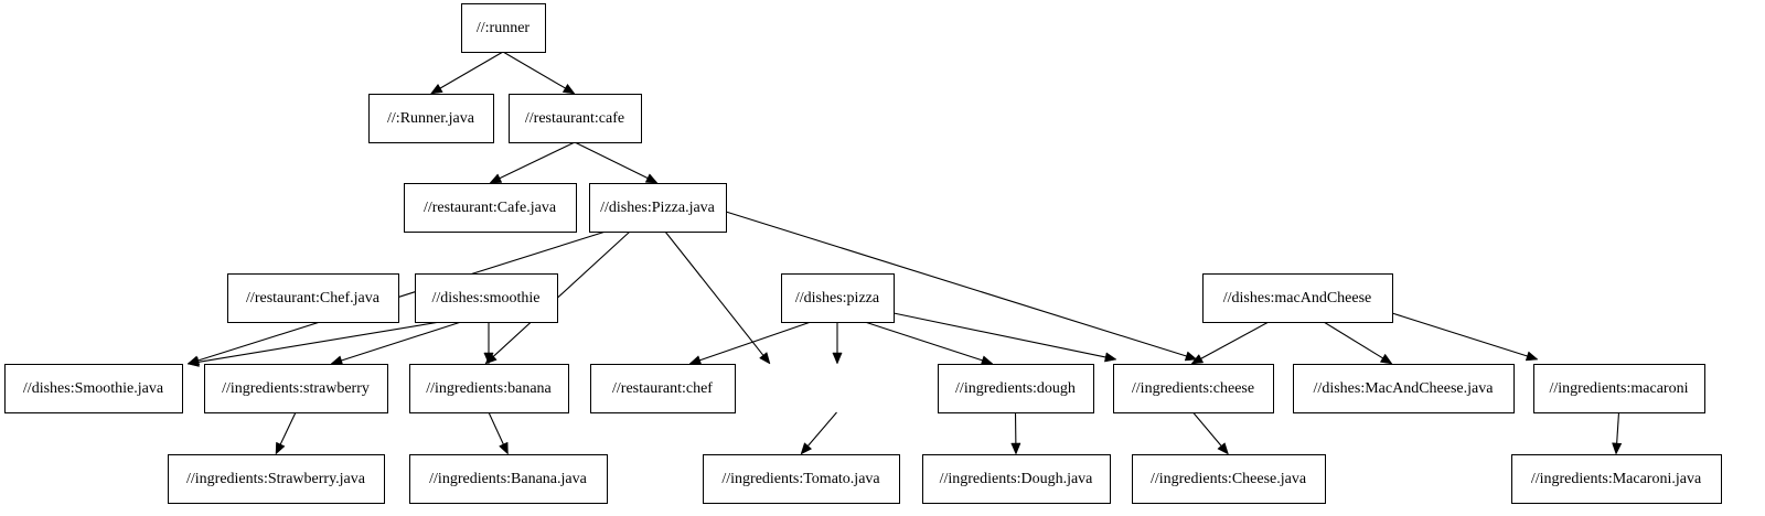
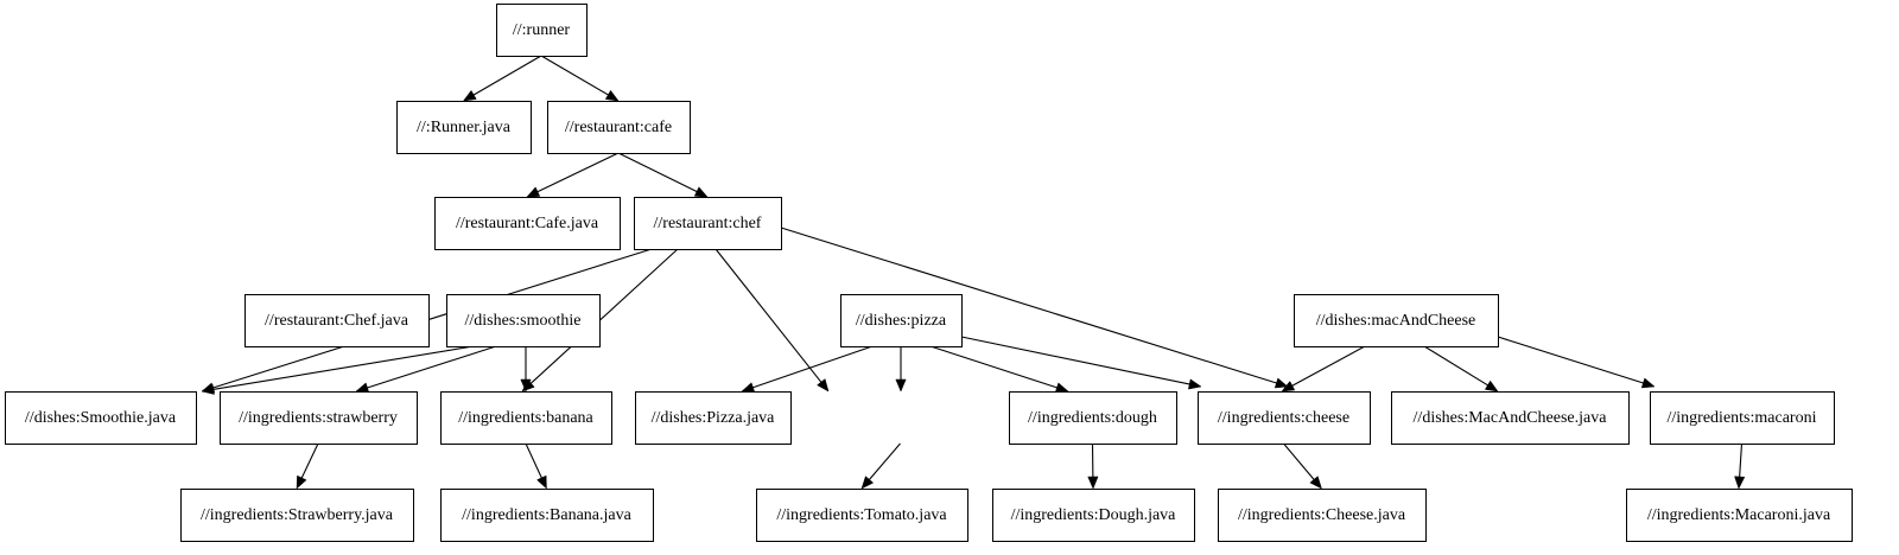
  //:runner
  //:Runner.java
  //restaurant:cafe
  //restaurant:Cafe.java
- //dishes:Pizza.java
+ //restaurant:chef
  //restaurant:Chef.java
  //dishes:smoothie
  //dishes:pizza
  //dishes:macAndCheese
  //dishes:Smoothie.java
  //ingredients:strawberry
  //ingredients:banana
- //restaurant:chef
+ //dishes:Pizza.java
  //ingredients:dough
  //ingredients:cheese
  //dishes:MacAndCheese.java
  //ingredients:macaroni
  //ingredients:Strawberry.java
  //ingredients:Banana.java
  //ingredients:Tomato.java
  //ingredients:Dough.java
  //ingredients:Cheese.java
  //ingredients:Macaroni.java
